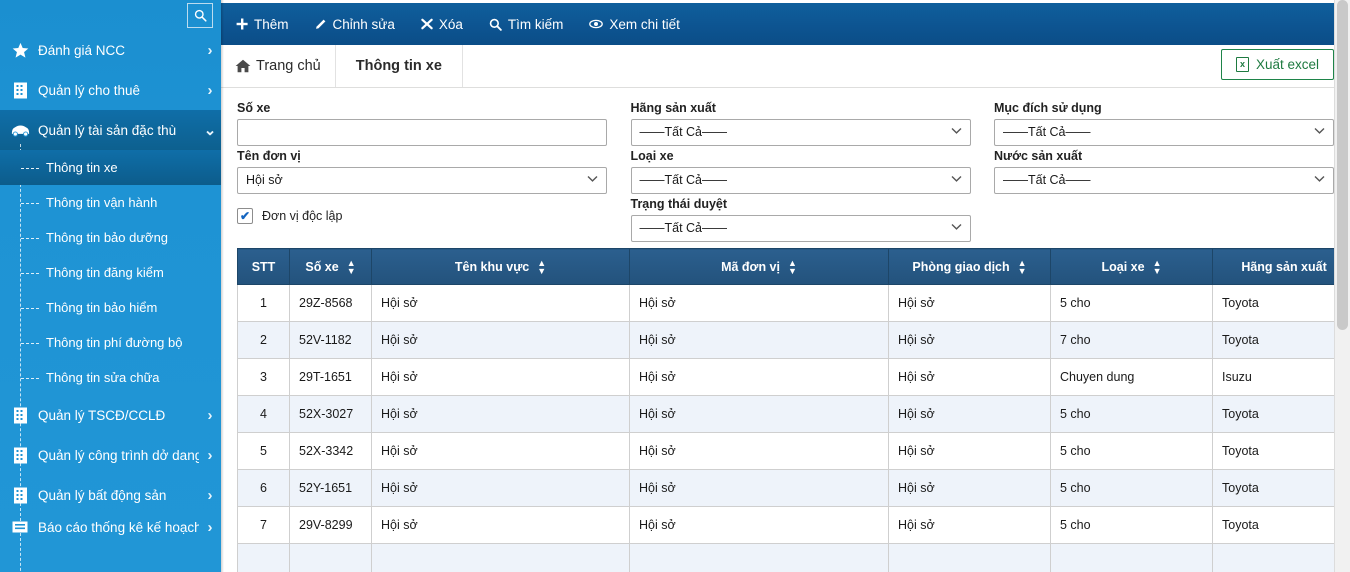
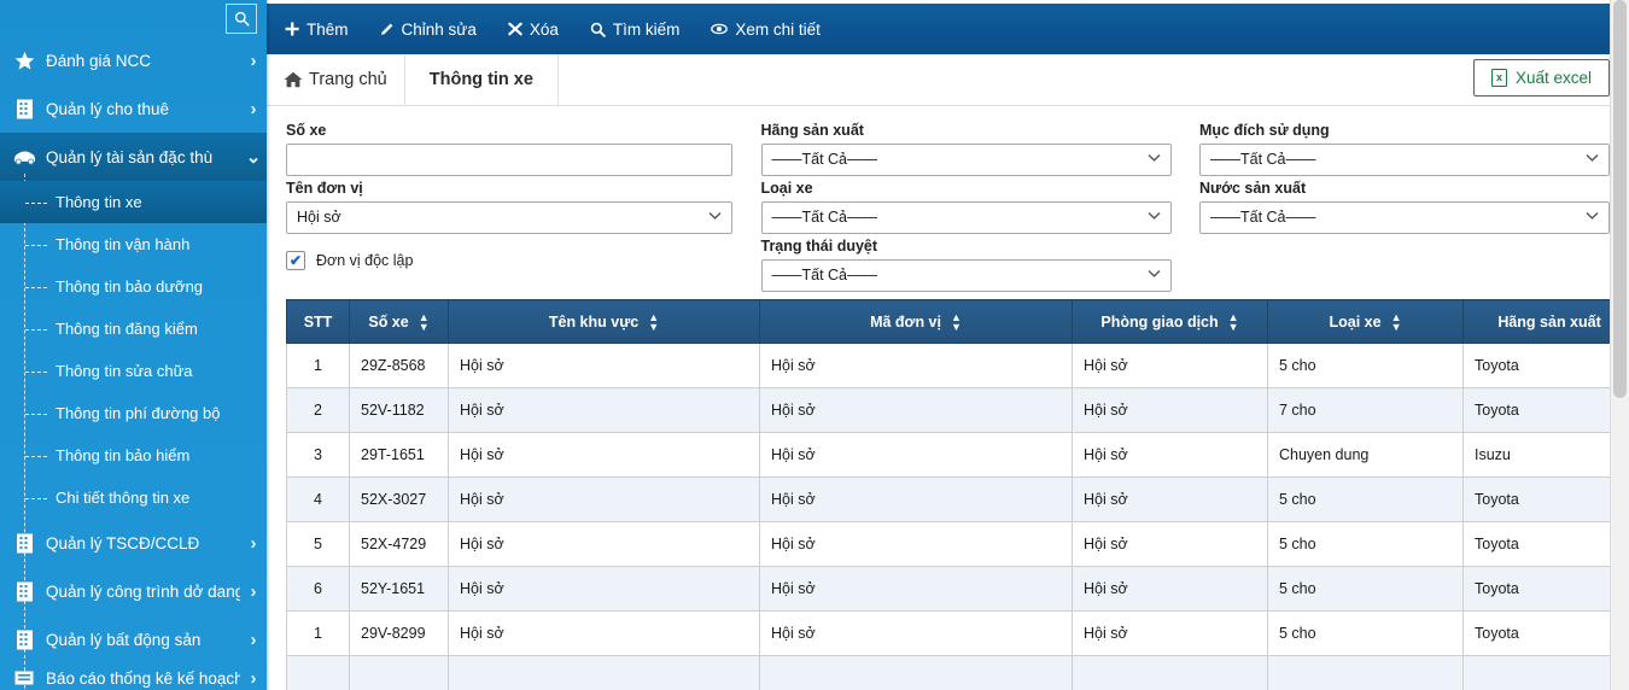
  Đánh giá NCC
  ›
  Quản lý cho thuê
  ›
  Quản lý tài sản đặc thù
  ⌄
  Thông tin xe
  Thông tin vận hành
  Thông tin bảo dưỡng
  Thông tin đăng kiểm
- Thông tin bảo hiểm
+ Thông tin sửa chữa
  Thông tin phí đường bộ
- Thông tin sửa chữa
+ Thông tin bảo hiểm
+ Chi tiết thông tin xe
  Quản lý TSCĐ/CCLĐ
  ›
  Quản lý công trình dở dang
  ›
  Quản lý bất động sản
  ›
  Báo cáo thống kê kế hoạch
  ›
  Thêm
  Chỉnh sửa
  Xóa
  Tìm kiếm
  Xem chi tiết
  Trang chủ
  Thông tin xe
  x
  Xuất excel
  Số xe
  Tên đơn vị
  Hội sở
  ✔
  Đơn vị độc lập
  Hãng sản xuất
  ——Tất Cả——
  Loại xe
  ——Tất Cả——
  Trạng thái duyệt
  ——Tất Cả——
  Mục đích sử dụng
  ——Tất Cả——
  Nước sản xuất
  ——Tất Cả——
  STT	Số xe ▲▼	Tên khu vực ▲▼	Mã đơn vị ▲▼	Phòng giao dịch ▲▼	Loại xe ▲▼	Hãng sản xuất
  1	29Z-8568	Hội sở	Hội sở	Hội sở	5 cho	Toyota
  2	52V-1182	Hội sở	Hội sở	Hội sở	7 cho	Toyota
  3	29T-1651	Hội sở	Hội sở	Hội sở	Chuyen dung	Isuzu
  4	52X-3027	Hội sở	Hội sở	Hội sở	5 cho	Toyota
- 5	52X-3342	Hội sở	Hội sở	Hội sở	5 cho	Toyota
+ 5	52X-4729	Hội sở	Hội sở	Hội sở	5 cho	Toyota
  6	52Y-1651	Hội sở	Hội sở	Hội sở	5 cho	Toyota
- 7	29V-8299	Hội sở	Hội sở	Hội sở	5 cho	Toyota
+ 1	29V-8299	Hội sở	Hội sở	Hội sở	5 cho	Toyota
